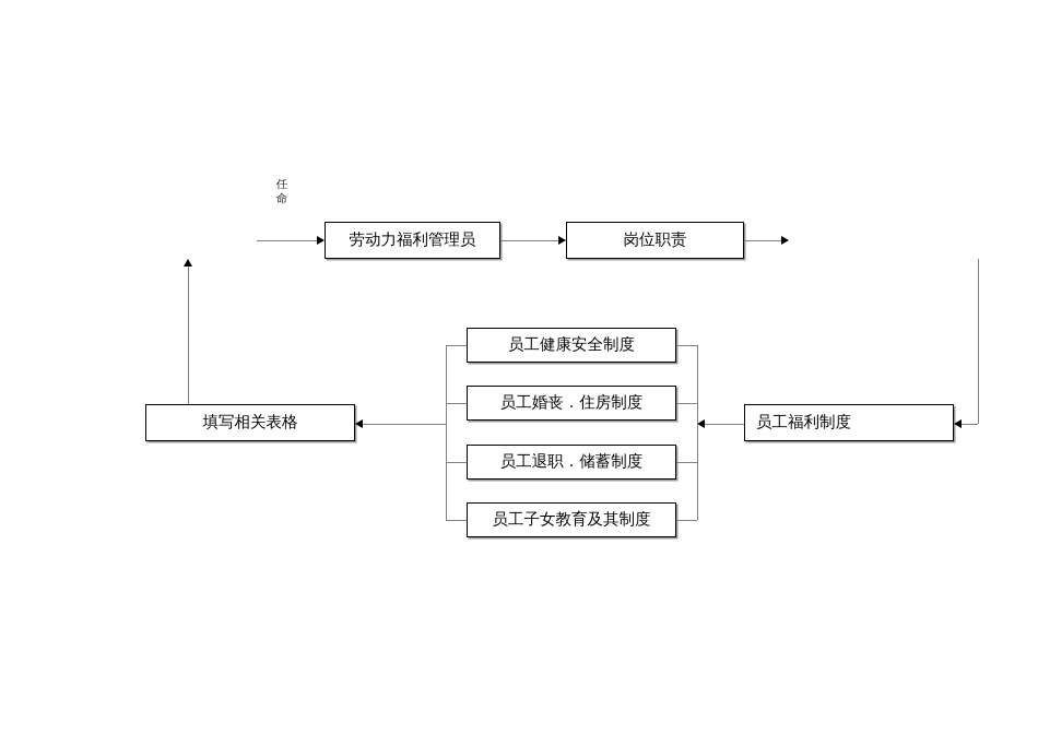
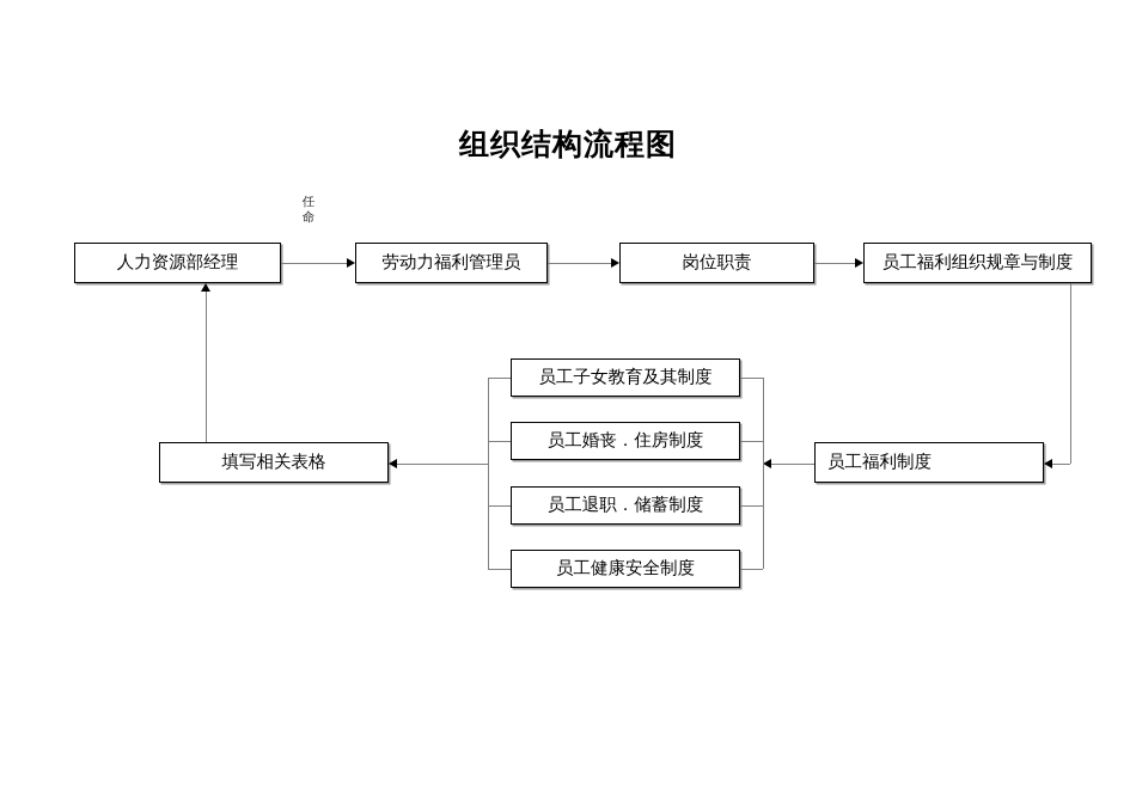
+ 组织结构流程图
+ 人力资源部经理
  劳动力福利管理员
  岗位职责
+ 员工福利组织规章与制度
- 员工健康安全制度
+ 员工子女教育及其制度
  员工婚丧．住房制度
  员工退职．储蓄制度
- 员工子女教育及其制度
+ 员工健康安全制度
  填写相关表格
  员工福利制度
  任
  命
